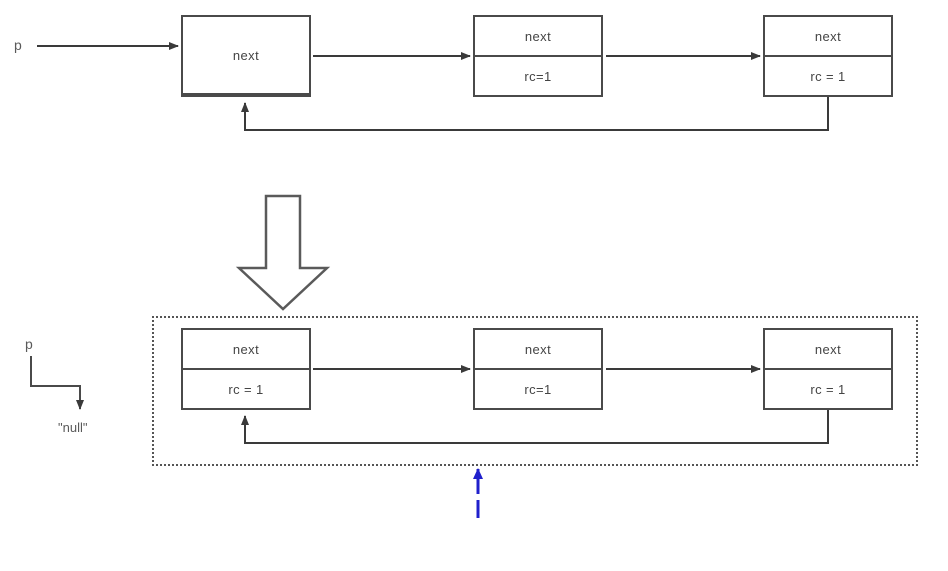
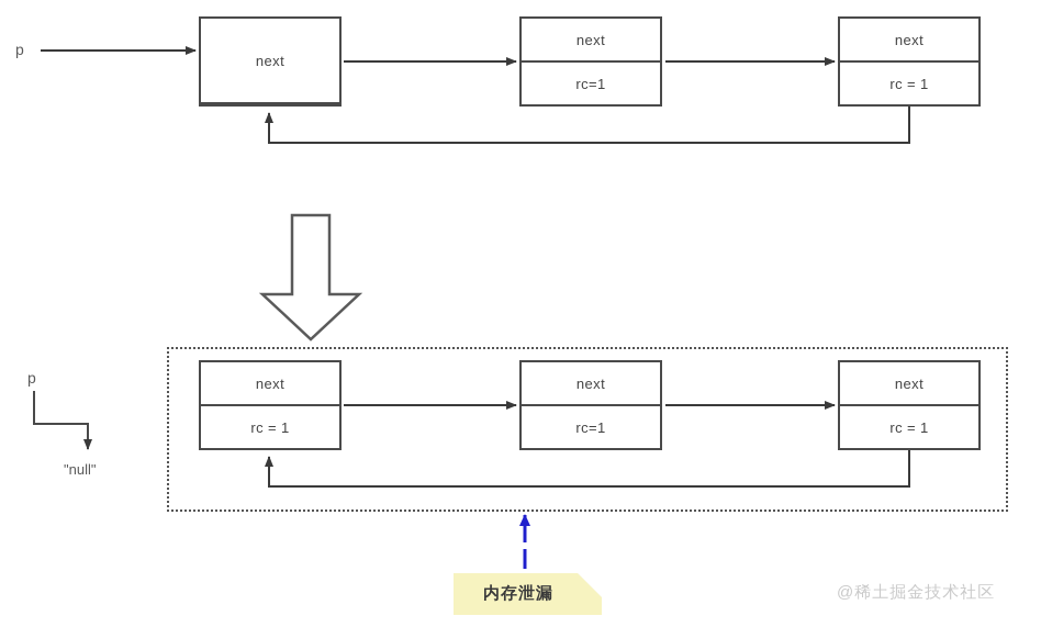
  p
  next
  next
  rc=1
  next
  rc = 1
  p
  "null"
  next
  rc = 1
  next
  rc=1
  next
  rc = 1
+ 内存泄漏
+ @稀土掘金技术社区
